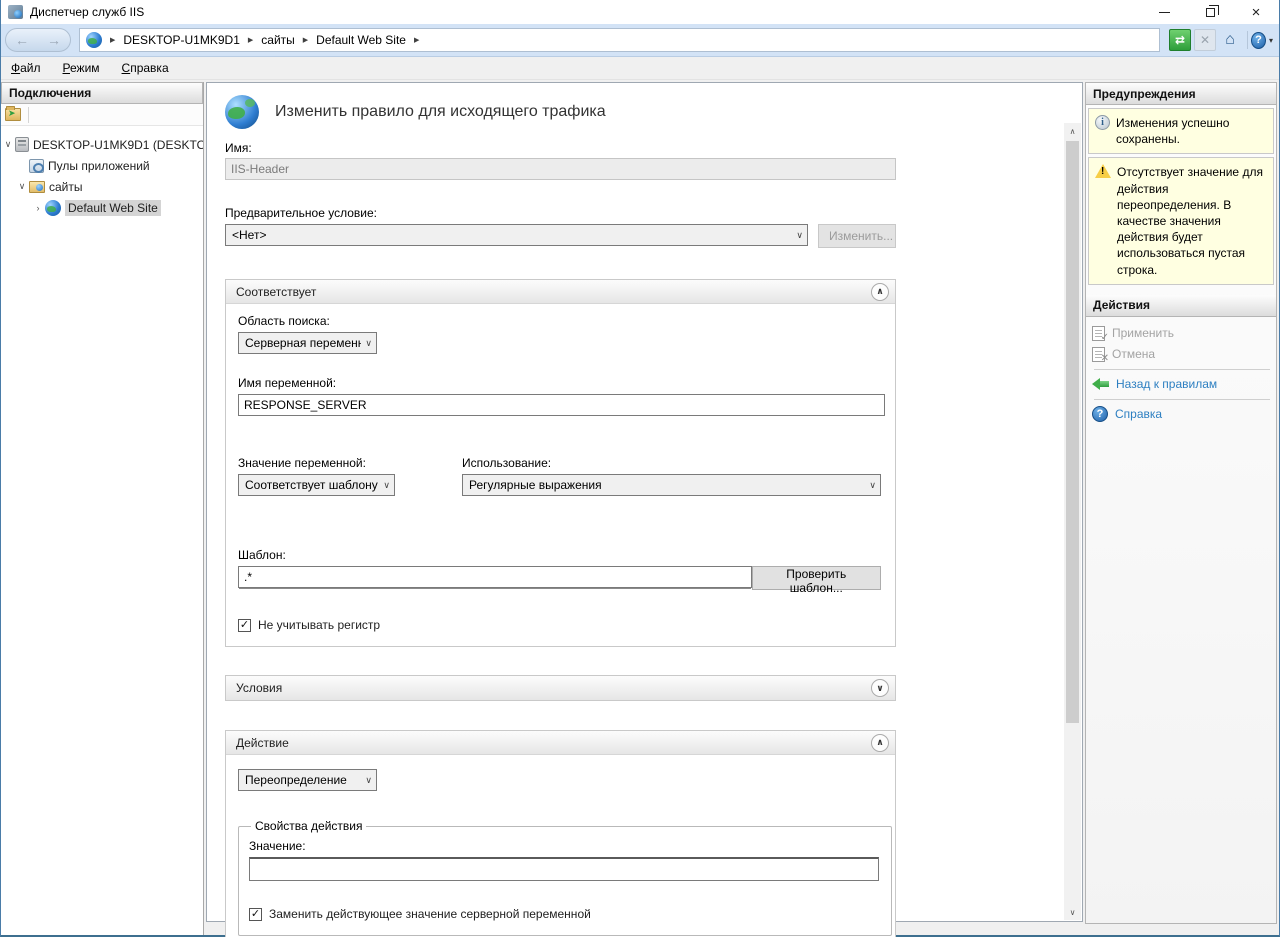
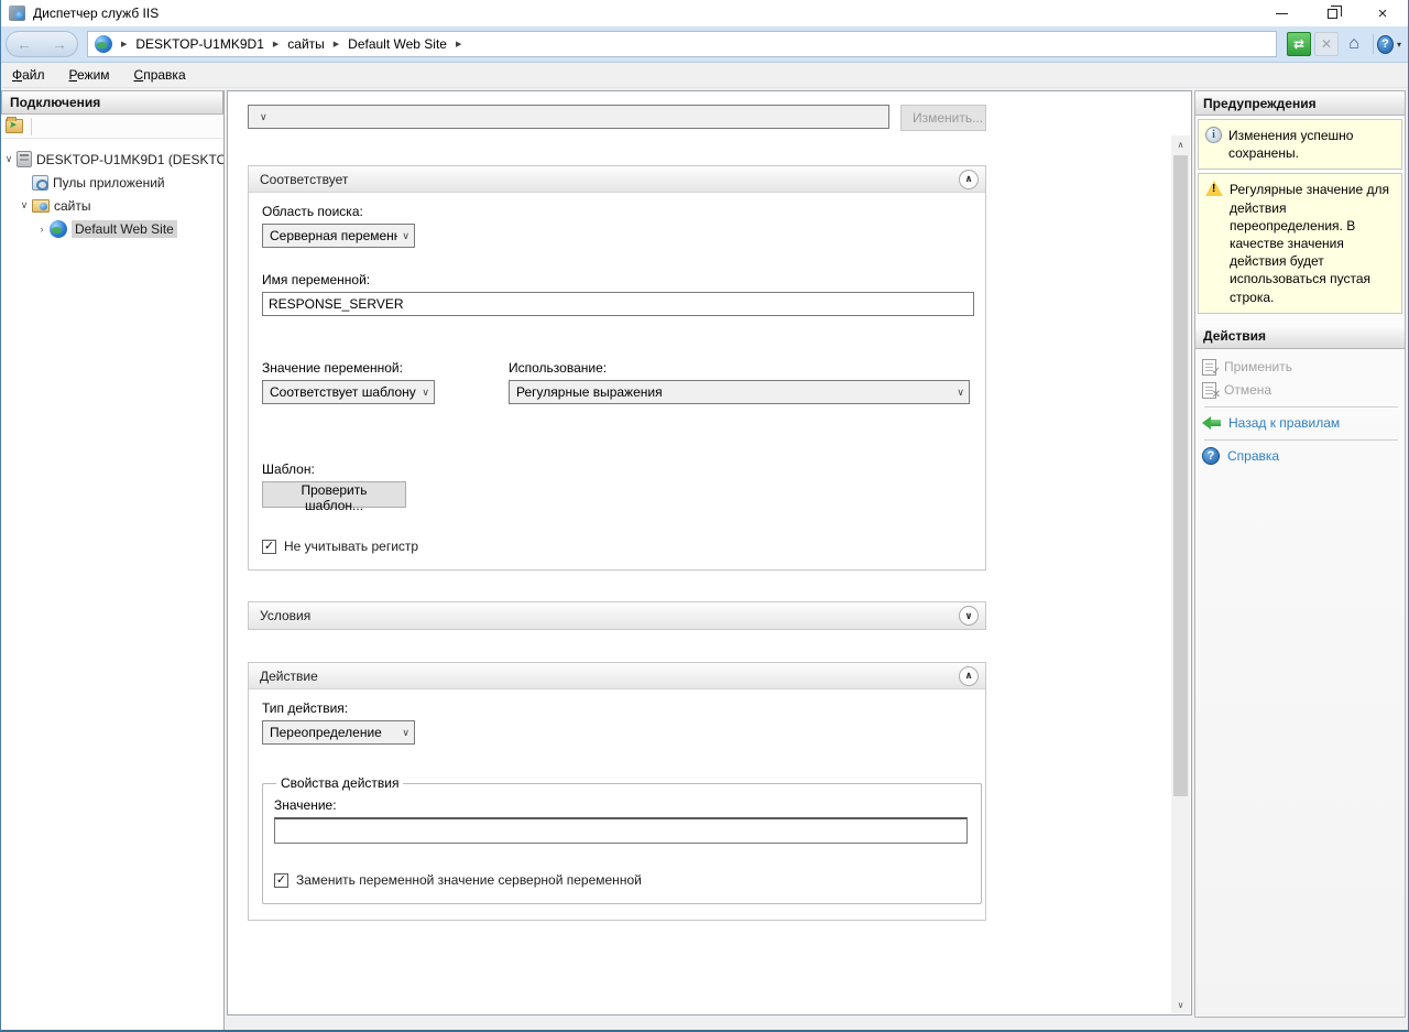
  Диспетчер служб IIS
  ×
  ←
  →
  DESKTOP-U1MK9D1
  сайты
  Default Web Site
  ⇄
  ✕
  ⌂
  ?
  ▾
  Файл
  Режим
  Справка
  Подключения
  ∨
  DESKTOP-U1MK9D1 (DESKTO
  Пулы приложений
  ∨
  сайты
  ›
  Default Web Site
- Изменить правило для исходящего трафика
- Имя:
- IIS-Header
- Предварительное условие:
- <Нет>
  ∨
  Изменить...
  Соответствует
  ∧
  Область поиска:
  Серверная переменн
  ∨
  Имя переменной:
  RESPONSE_SERVER
  Значение переменной:
  Соответствует шаблону
  ∨
  Использование:
  Регулярные выражения
  ∨
  Шаблон:
- .*
  Проверить шаблон...
  Не учитывать регистр
  Условия
  ∨
  Действие
  ∧
+ Тип действия:
  Переопределение
  ∨
  Свойства действия
  Значение:
- Заменить действующее значение серверной переменной
+ Заменить переменной значение серверной переменной
  ∧
  ∨
  Предупреждения
  i
  Изменения успешно сохранены.
- Отсутствует значение для действия переопределения. В качестве значения действия будет использоваться пустая строка.
+ Регулярные значение для действия переопределения. В качестве значения действия будет использоваться пустая строка.
  Действия
  ✓
  Применить
  ✕
  Отмена
  Назад к правилам
  ?
  Справка
